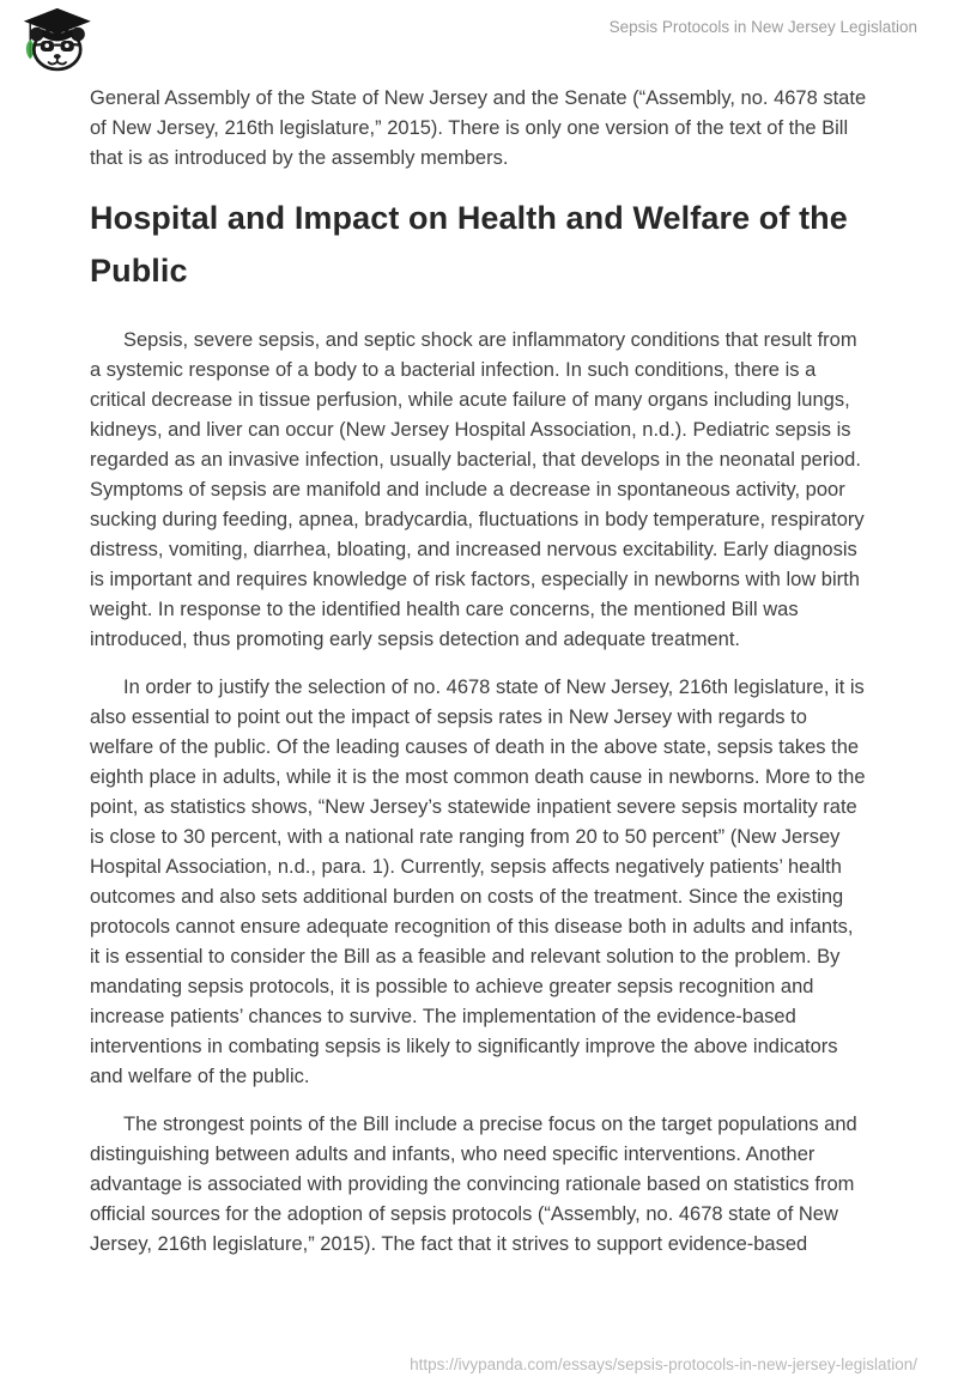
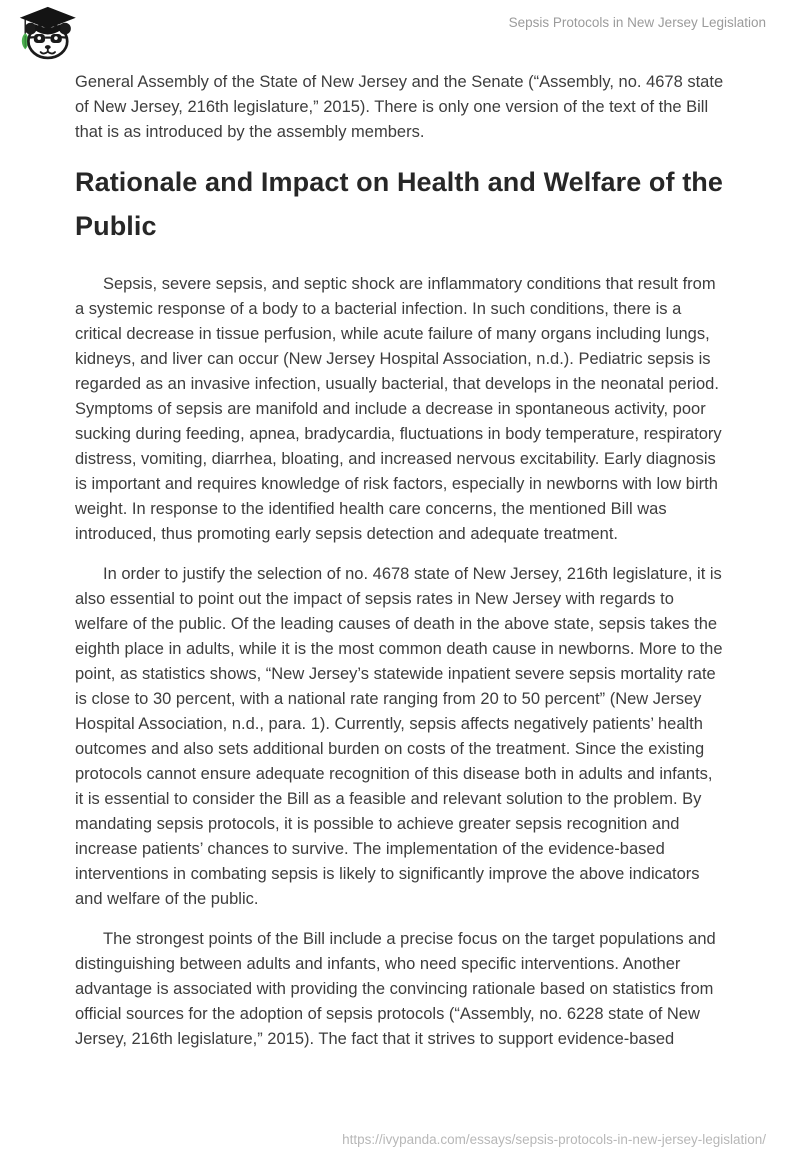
  Sepsis Protocols in New Jersey Legislation
  General Assembly of the State of New Jersey and the Senate (“Assembly, no. 4678 state of New Jersey, 216th legislature,” 2015). There is only one version of the text of the Bill that is as introduced by the assembly members.
- Hospital and Impact on Health and Welfare of the Public
+ Rationale and Impact on Health and Welfare of the Public
  Sepsis, severe sepsis, and septic shock are inflammatory conditions that result from a systemic response of a body to a bacterial infection. In such conditions, there is a critical decrease in tissue perfusion, while acute failure of many organs including lungs, kidneys, and liver can occur (New Jersey Hospital Association, n.d.). Pediatric sepsis is regarded as an invasive infection, usually bacterial, that develops in the neonatal period. Symptoms of sepsis are manifold and include a decrease in spontaneous activity, poor sucking during feeding, apnea, bradycardia, fluctuations in body temperature, respiratory distress, vomiting, diarrhea, bloating, and increased nervous excitability. Early diagnosis is important and requires knowledge of risk factors, especially in newborns with low birth weight. In response to the identified health care concerns, the mentioned Bill was introduced, thus promoting early sepsis detection and adequate treatment.
  In order to justify the selection of no. 4678 state of New Jersey, 216th legislature, it is also essential to point out the impact of sepsis rates in New Jersey with regards to welfare of the public. Of the leading causes of death in the above state, sepsis takes the eighth place in adults, while it is the most common death cause in newborns. More to the point, as statistics shows, “New Jersey’s statewide inpatient severe sepsis mortality rate is close to 30 percent, with a national rate ranging from 20 to 50 percent” (New Jersey Hospital Association, n.d., para. 1). Currently, sepsis affects negatively patients’ health outcomes and also sets additional burden on costs of the treatment. Since the existing protocols cannot ensure adequate recognition of this disease both in adults and infants, it is essential to consider the Bill as a feasible and relevant solution to the problem. By mandating sepsis protocols, it is possible to achieve greater sepsis recognition and increase patients’ chances to survive. The implementation of the evidence-based interventions in combating sepsis is likely to significantly improve the above indicators and welfare of the public.
- The strongest points of the Bill include a precise focus on the target populations and distinguishing between adults and infants, who need specific interventions. Another advantage is associated with providing the convincing rationale based on statistics from official sources for the adoption of sepsis protocols (“Assembly, no. 4678 state of New Jersey, 216th legislature,” 2015). The fact that it strives to support evidence-based
+ The strongest points of the Bill include a precise focus on the target populations and distinguishing between adults and infants, who need specific interventions. Another advantage is associated with providing the convincing rationale based on statistics from official sources for the adoption of sepsis protocols (“Assembly, no. 6228 state of New Jersey, 216th legislature,” 2015). The fact that it strives to support evidence-based
  https://ivypanda.com/essays/sepsis-protocols-in-new-jersey-legislation/
